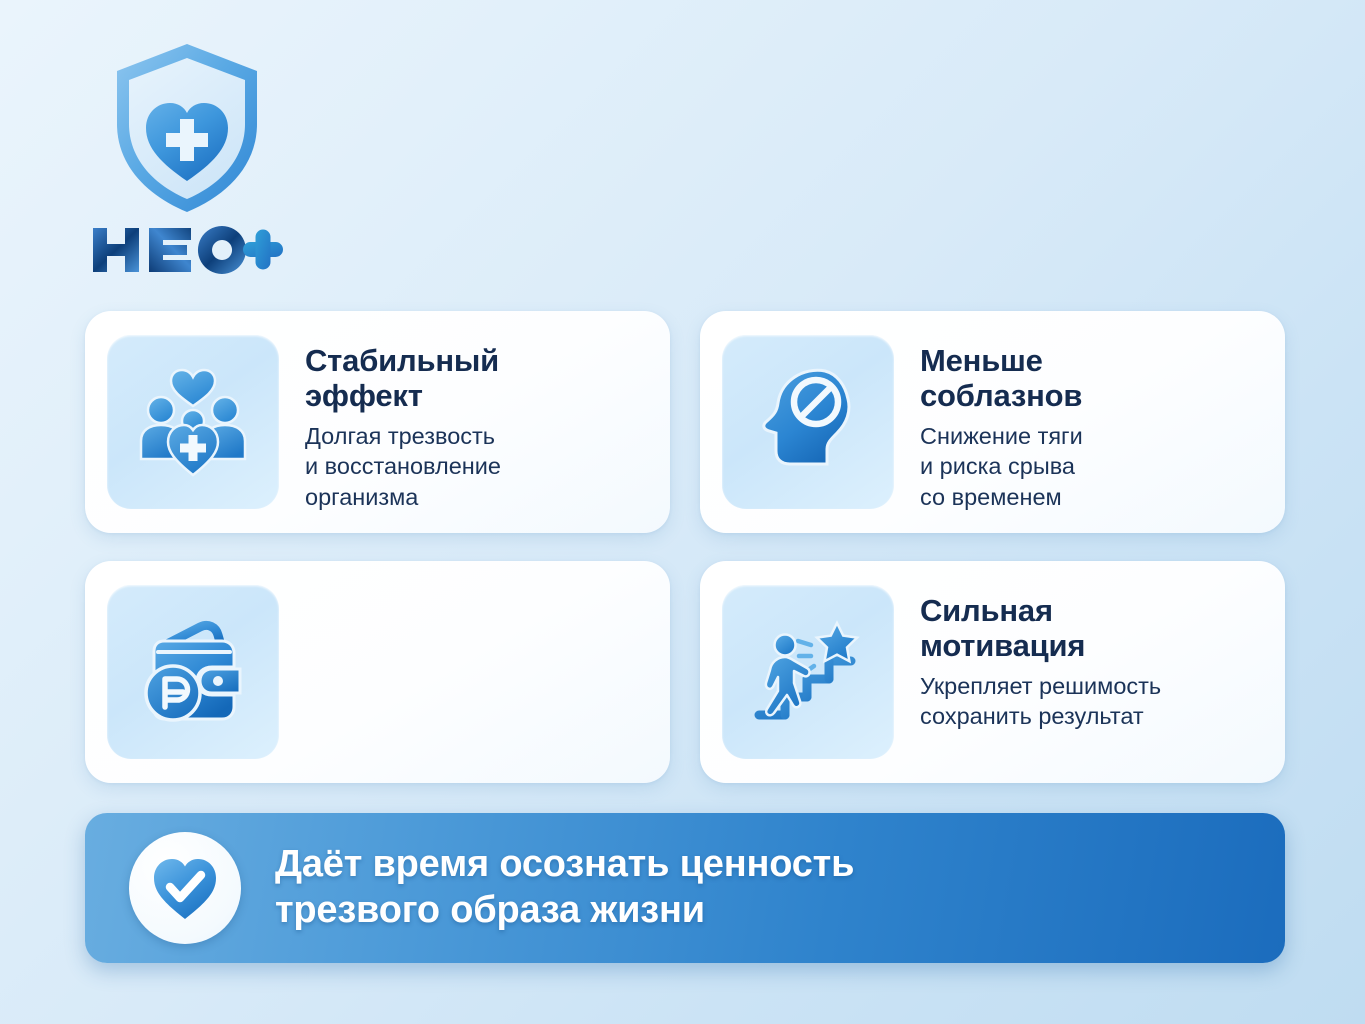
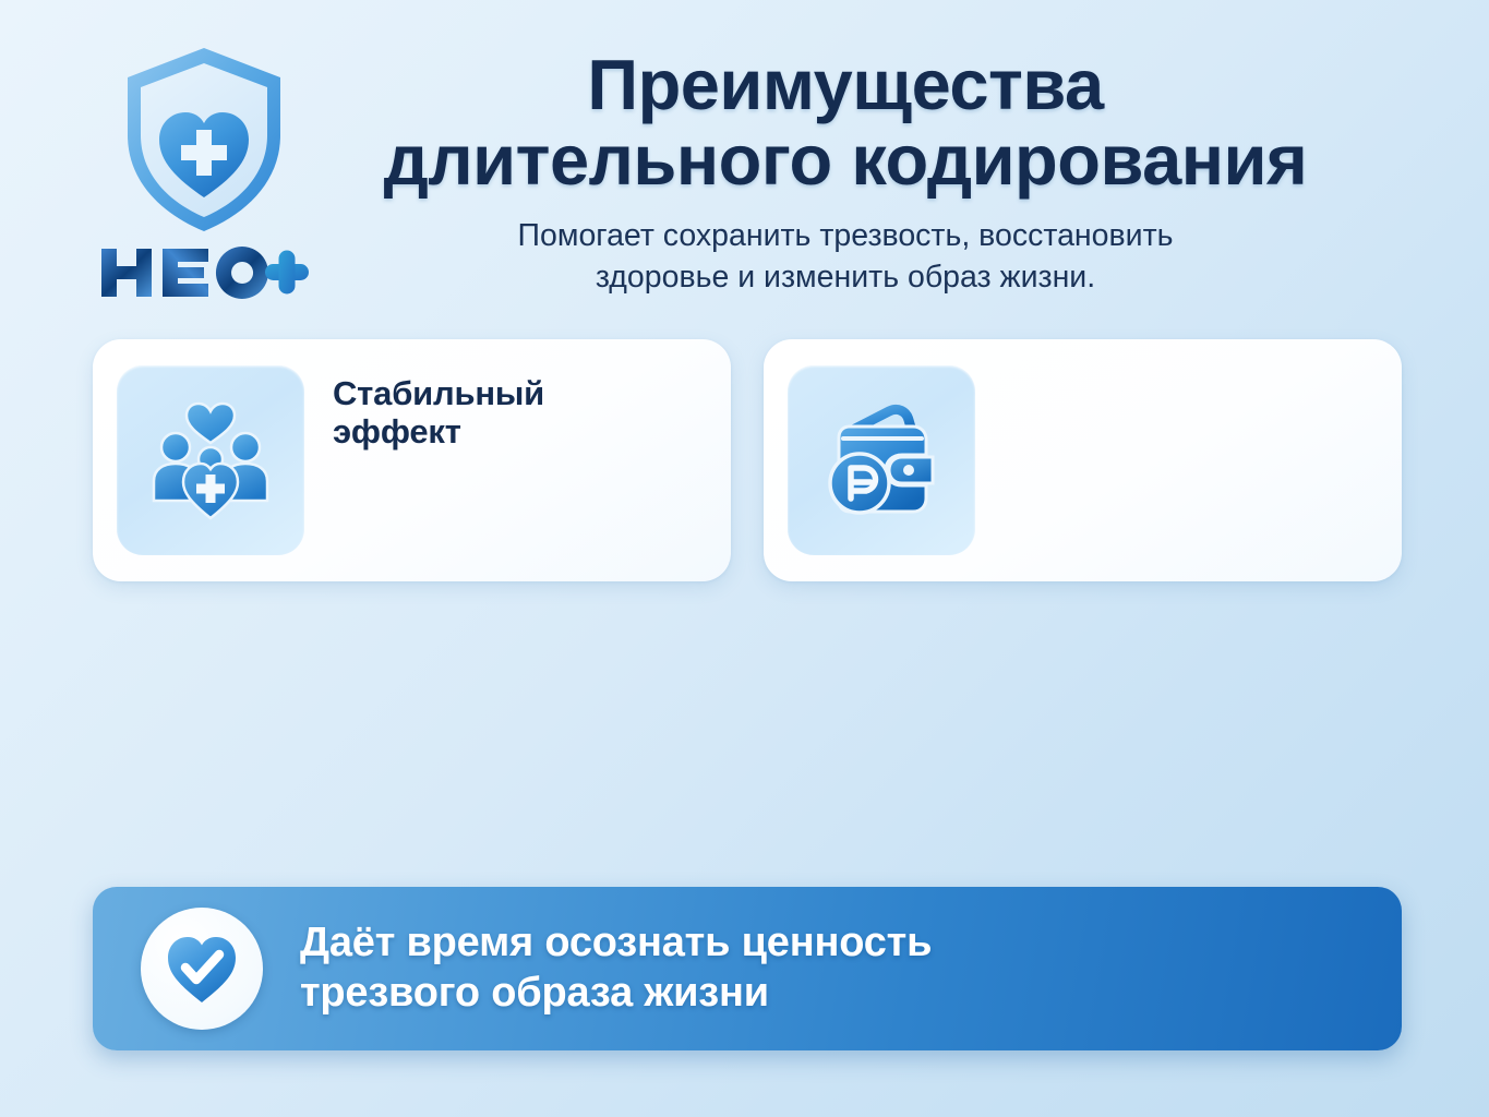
+ Преимущества
+ длительного кодирования
+ Помогает сохранить трезвость, восстановить
+ здоровье и изменить образ жизни.
  Стабильный
  эффект
- Долгая трезвость
- и восстановление
- организма
- Меньше
- соблазнов
- Снижение тяги
- и риска срыва
- со временем
- Сильная
- мотивация
- Укрепляет решимость
- сохранить результат
  Даёт время осознать ценность
  трезвого образа жизни
